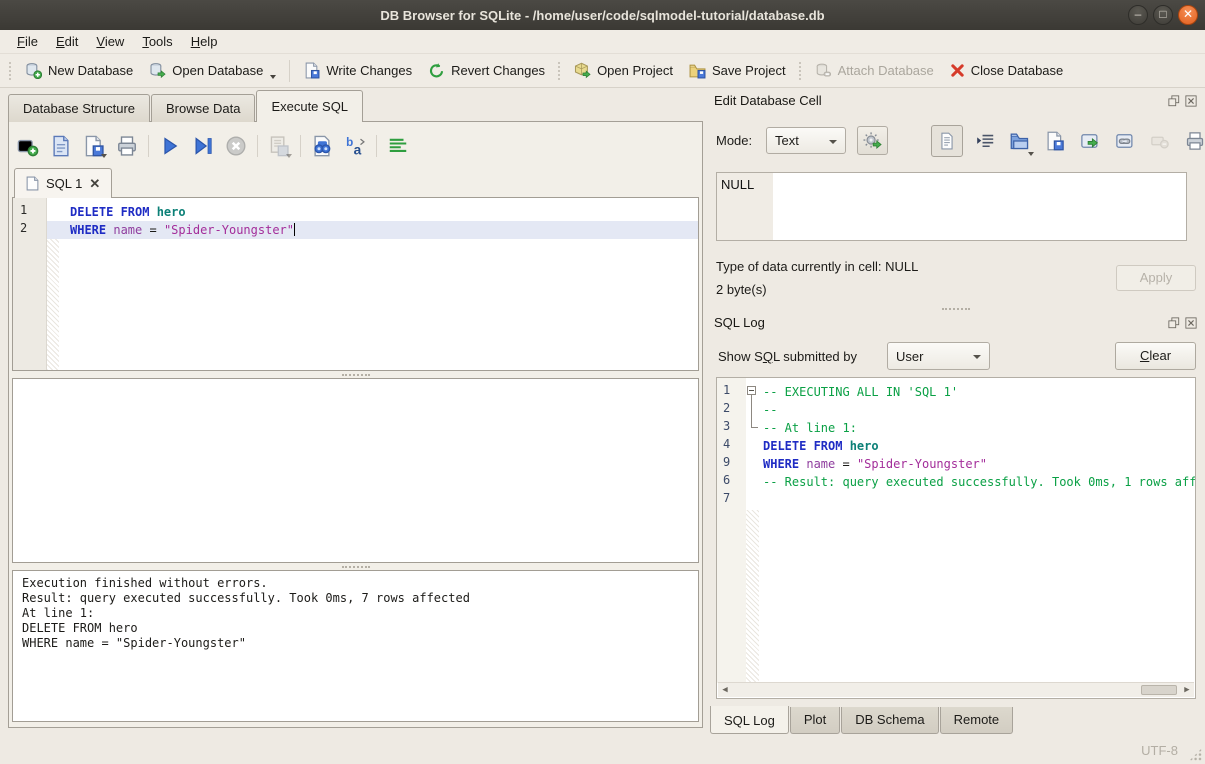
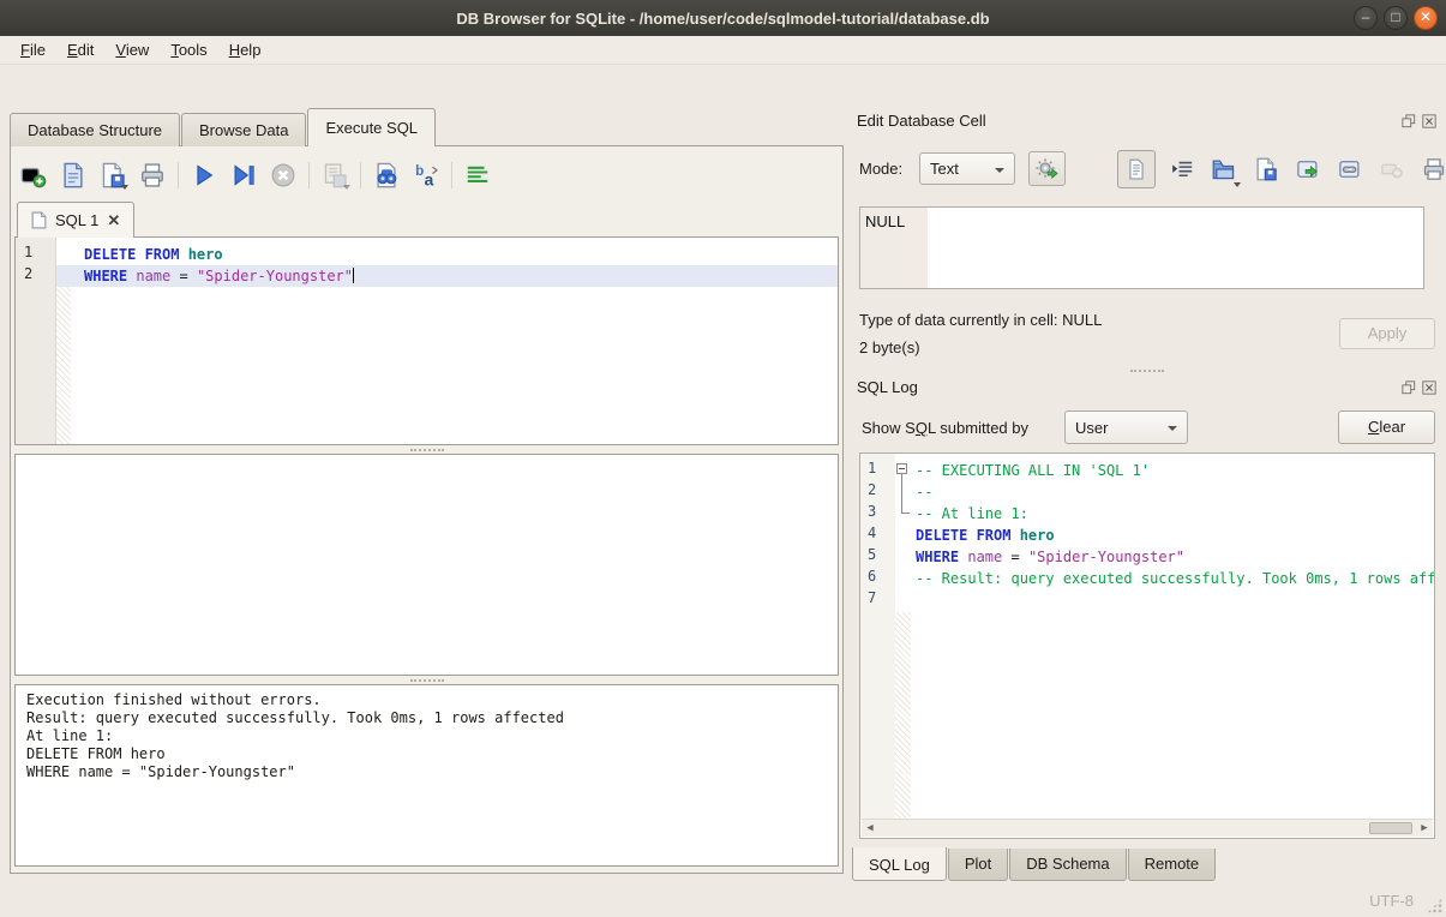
  DB Browser for SQLite - /home/user/code/sqlmodel-tutorial/database.db
  –
  □
  ✕
  File
  Edit
  View
  Tools
  Help
- New Database
- Open Database
- Write Changes
- Revert Changes
- Open Project
- Save Project
- Attach Database
- Close Database
  Database Structure
  Browse Data
  Execute SQL
  b
  a
  SQL 1
  ✕
  1
  2
  DELETE FROM hero
  WHERE name = "Spider-Youngster"
  Execution finished without errors.
- Result: query executed successfully. Took 0ms, 7 rows affected
+ Result: query executed successfully. Took 0ms, 1 rows affected
  At line 1:
  DELETE FROM hero
  WHERE name = "Spider-Youngster"
  Edit Database Cell
  Mode:
  Text
  NULL
  Type of data currently in cell: NULL
  2 byte(s)
  Apply
  SQL Log
  Show SQL submitted by
  User
  Clear
  1
  2
  3
  4
- 9
+ 5
  6
  7
  -- EXECUTING ALL IN 'SQL 1'
  --
  -- At line 1:
  DELETE FROM hero
  WHERE name = "Spider-Youngster"
  -- Result: query executed successfully. Took 0ms, 1 rows aff
  ◀
  ▶
  SQL Log
  Plot
  DB Schema
  Remote
  UTF-8
